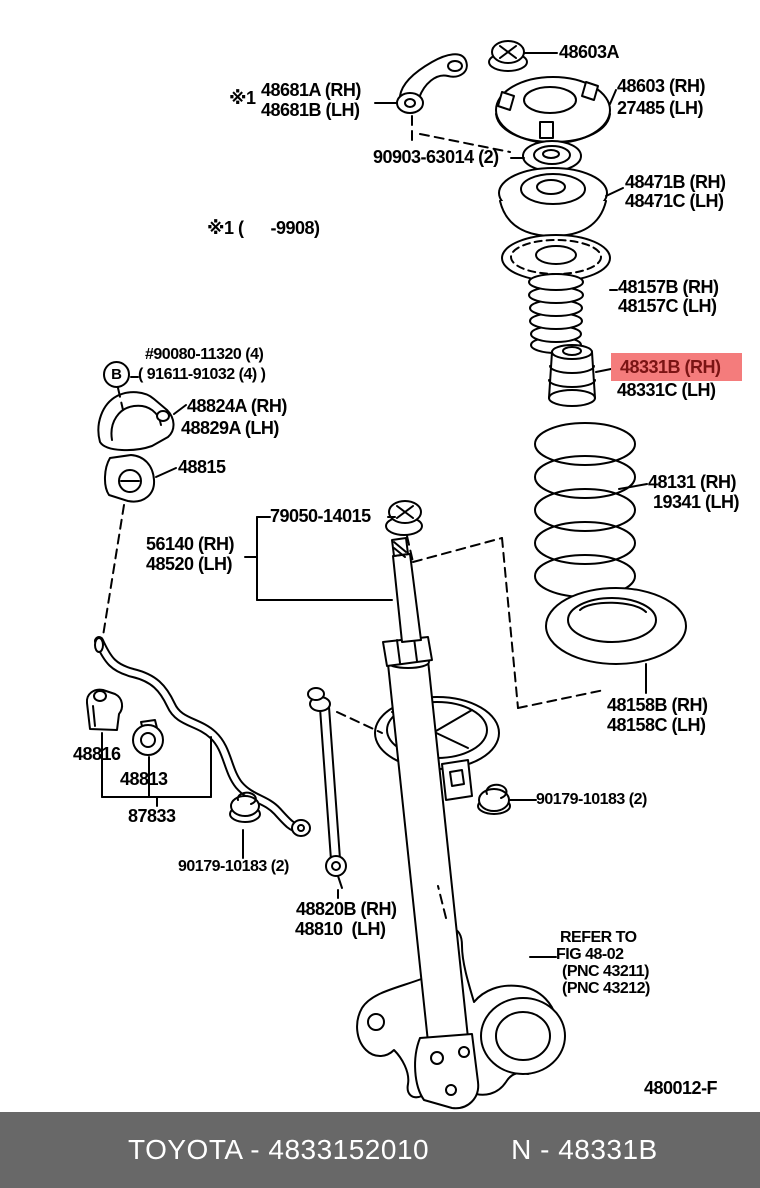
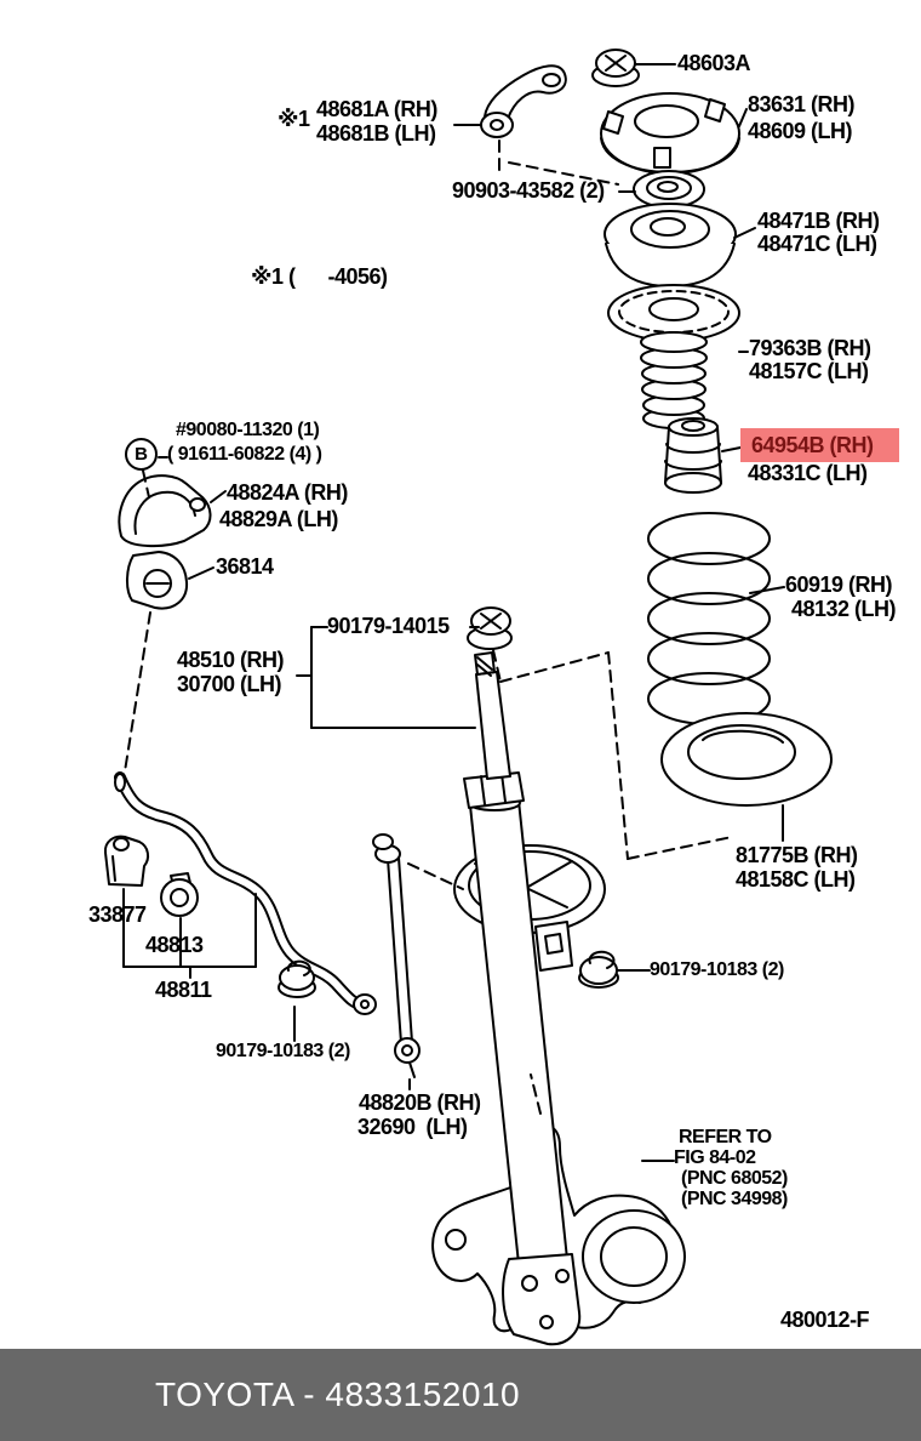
  48603A
  ※1
  48681A (RH)
  48681B (LH)
- 48603 (RH)
+ 83631 (RH)
- 27485 (LH)
+ 48609 (LH)
- 90903-63014 (2)
+ 90903-43582 (2)
  48471B (RH)
  48471C (LH)
- ※1 ( -9908)
+ ※1 ( -4056)
- 48157B (RH)
+ 79363B (RH)
  48157C (LH)
- 48331B (RH)
+ 64954B (RH)
  48331C (LH)
- #90080-11320 (4)
+ #90080-11320 (1)
  B
- ( 91611-91032 (4) )
+ ( 91611-60822 (4) )
  48824A (RH)
  48829A (LH)
- 48815
+ 36814
- 79050-14015
+ 90179-14015
- 56140 (RH)
+ 48510 (RH)
- 48520 (LH)
+ 30700 (LH)
- 48131 (RH)
+ 60919 (RH)
- 19341 (LH)
+ 48132 (LH)
- 48158B (RH)
+ 81775B (RH)
  48158C (LH)
- 48816
+ 33877
  48813
- 87833
+ 48811
  90179-10183 (2)
  48820B (RH)
- 48810 (LH)
+ 32690 (LH)
  90179-10183 (2)
  REFER TO
- FIG 48-02
+ FIG 84-02
- (PNC 43211)
+ (PNC 68052)
- (PNC 43212)
+ (PNC 34998)
  480012-F
  TOYOTA - 4833152010
- N - 48331B
